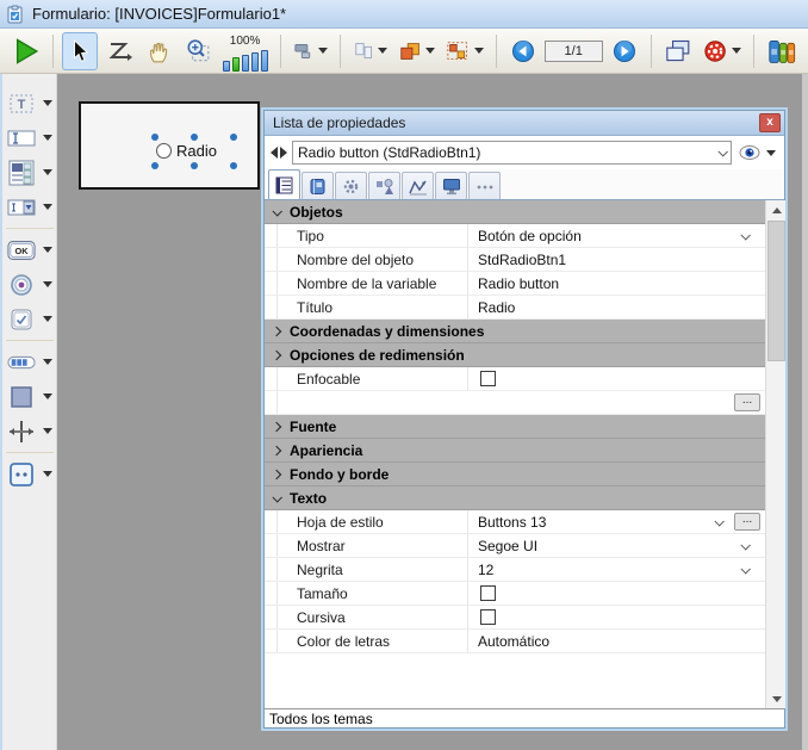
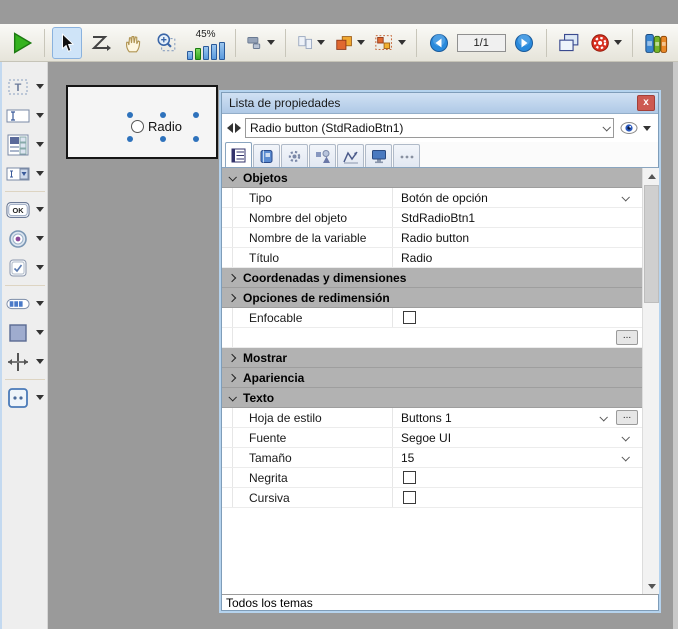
- Formulario: [INVOICES]Formulario1*
- 100%
+ 45%
  1/1
  T
  OK
  Radio
  Lista de propiedades
  x
  Radio button (StdRadioBtn1)
  Objetos
  Tipo
  Botón de opción
  Nombre del objeto
  StdRadioBtn1
  Nombre de la variable
  Radio button
  Título
  Radio
  Coordenadas y dimensiones
  Opciones de redimensión
  Enfocable
  ...
- Fuente
+ Mostrar
  Apariencia
- Fondo y borde
  Texto
  Hoja de estilo
- Buttons 13
+ Buttons 1
  ...
- Mostrar
+ Fuente
  Segoe UI
- Negrita
+ Tamaño
- 12
+ 15
- Tamaño
+ Negrita
  Cursiva
- Color de letras
- Automático
  Todos los temas
